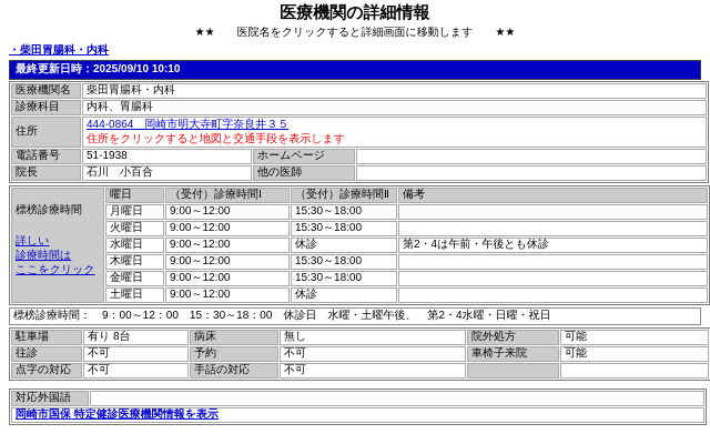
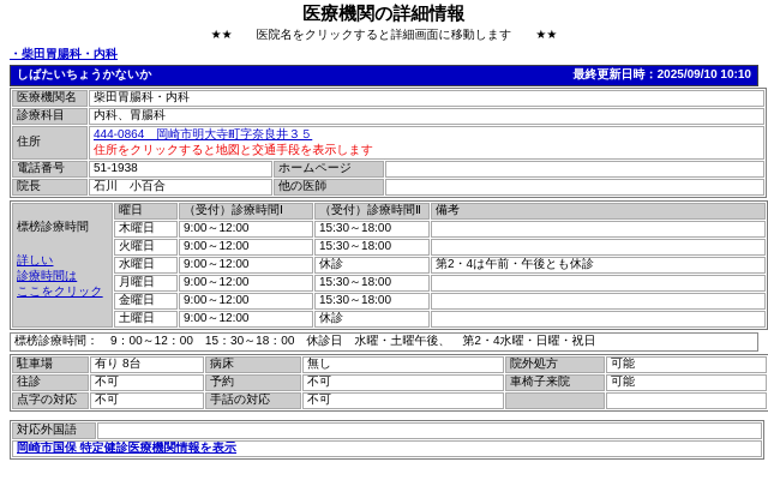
  医療機関の詳細情報
  ★★ 医院名をクリックすると詳細画面に移動します ★★
  ・柴田胃腸科・内科
+ しばたいちょうかないか
  最終更新日時：2025/09/10 10:10
  医療機関名	柴田胃腸科・内科
  診療科目	内科、胃腸科
  住所	444-0864 岡崎市明大寺町字奈良井３５ 住所をクリックすると地図と交通手段を表示します
  電話番号	51-1938	ホームページ
  院長	石川 小百合	他の医師
  標榜診療時間 詳しい 診療時間は ここをクリック	曜日	（受付）診療時間Ⅰ	（受付）診療時間Ⅱ	備考
- 月曜日	9:00～12:00	15:30～18:00
+ 木曜日	9:00～12:00	15:30～18:00
  火曜日	9:00～12:00	15:30～18:00
  水曜日	9:00～12:00	休診	第2・4は午前・午後とも休診
- 木曜日	9:00～12:00	15:30～18:00
+ 月曜日	9:00～12:00	15:30～18:00
  金曜日	9:00～12:00	15:30～18:00
  土曜日	9:00～12:00	休診
  標榜診療時間： 9：00～12：00 15：30～18：00 休診日 水曜・土曜午後、 第2・4水曜・日曜・祝日
  駐車場	有り 8台	病床	無し	院外処方	可能
  往診	不可	予約	不可	車椅子来院	可能
  点字の対応	不可	手話の対応	不可
  対応外国語
  岡崎市国保 特定健診医療機関情報を表示
